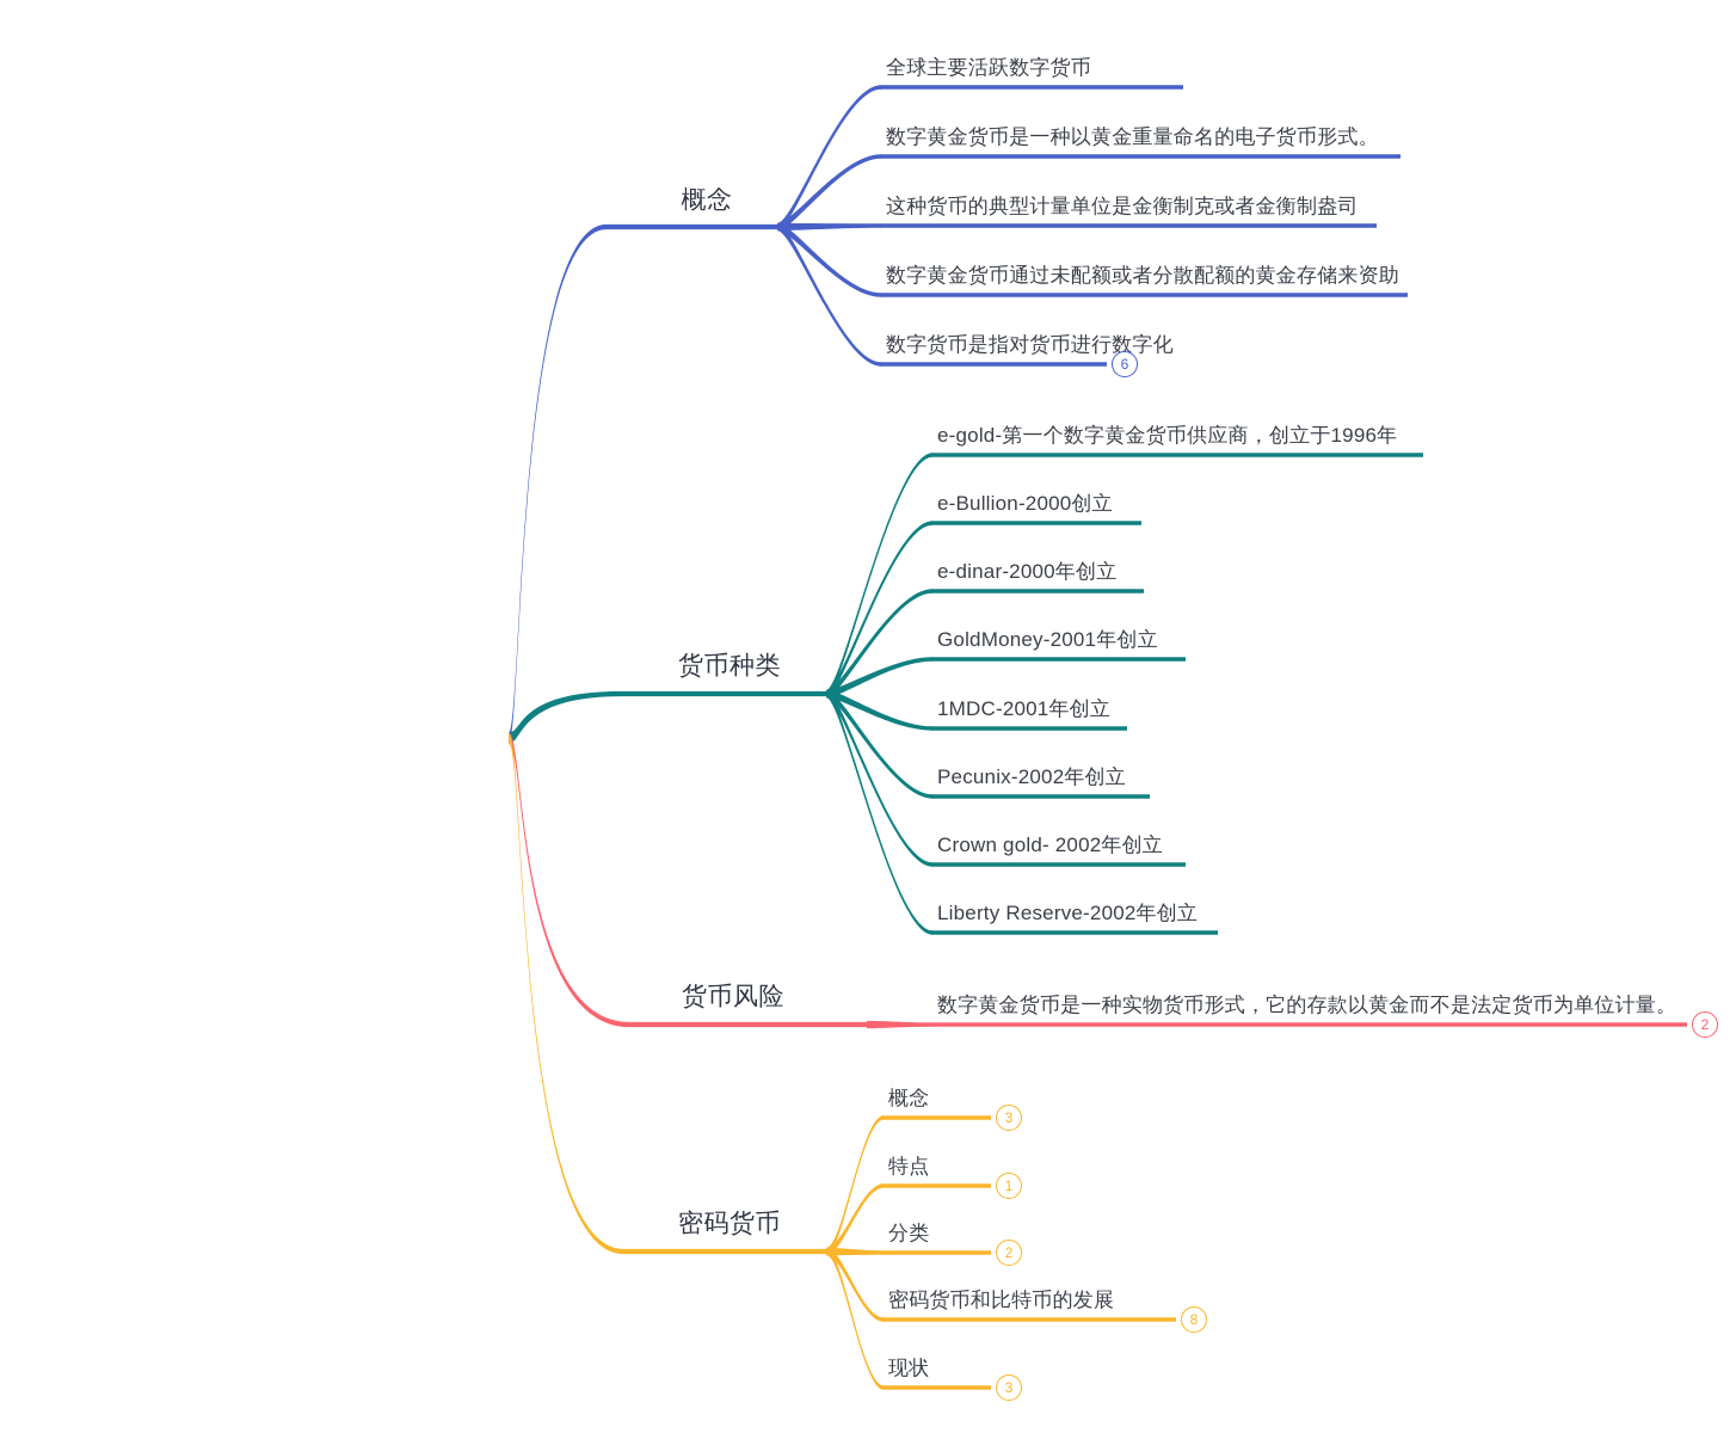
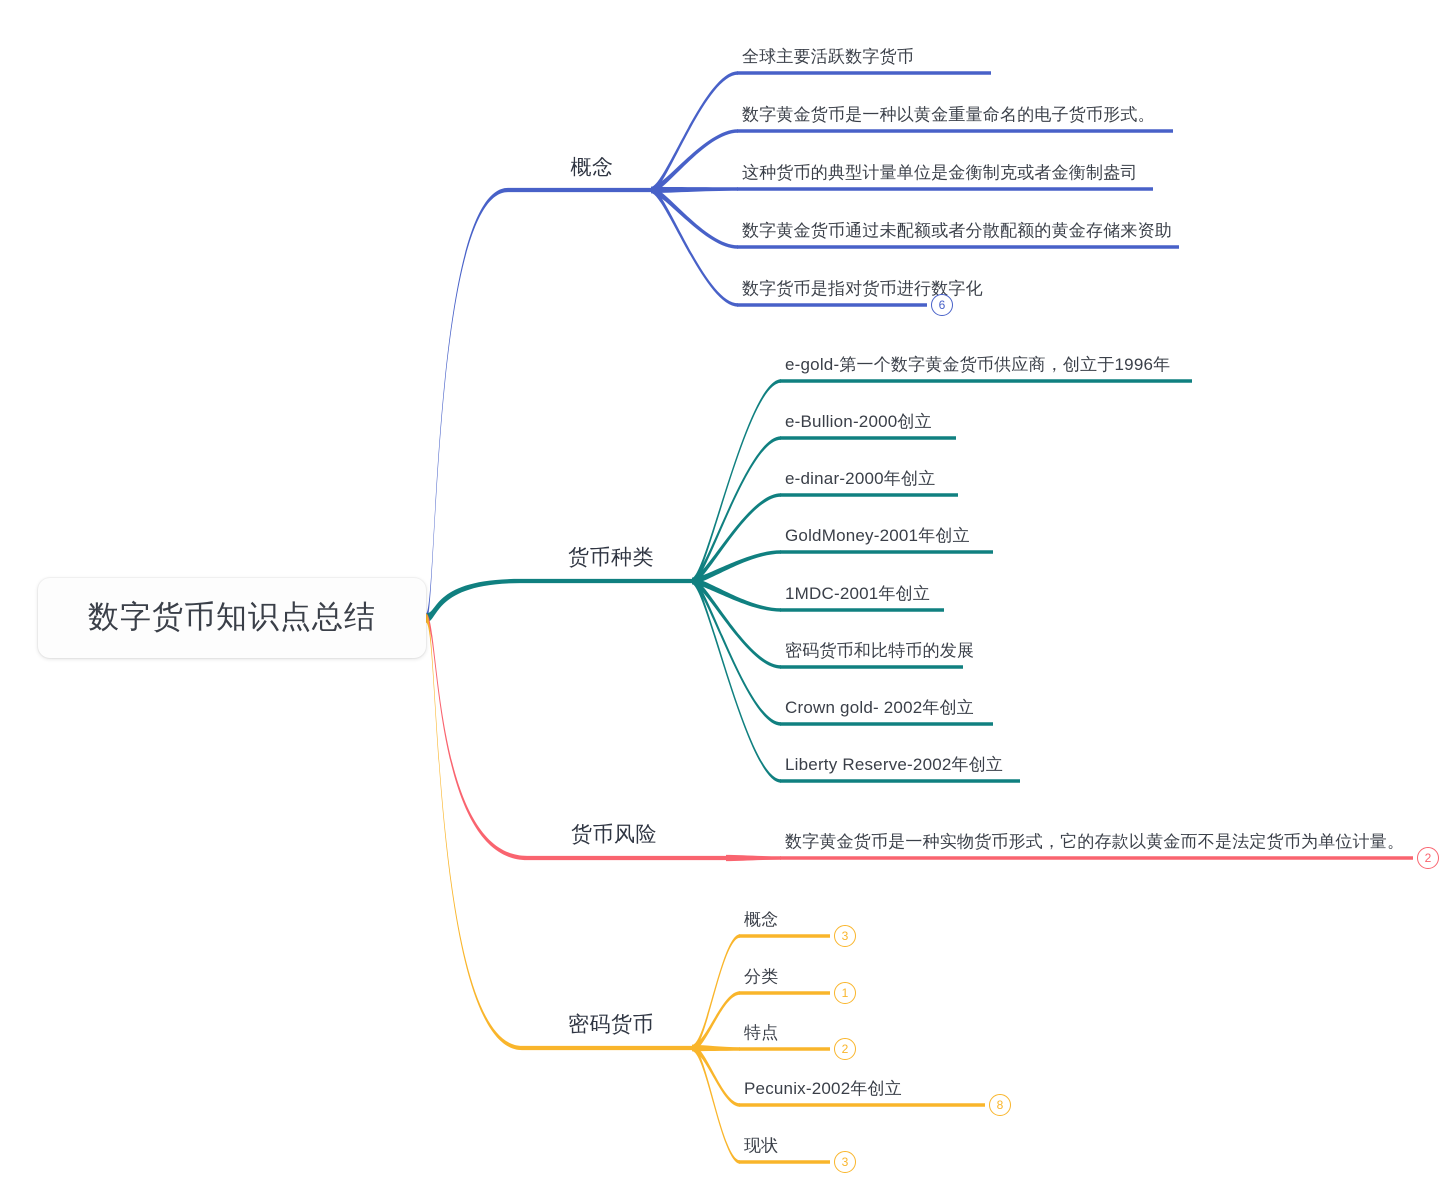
+ 数字货币知识点总结
  概念
  全球主要活跃数字货币
  数字黄金货币是一种以黄金重量命名的电子货币形式。
  这种货币的典型计量单位是金衡制克或者金衡制盎司
  数字黄金货币通过未配额或者分散配额的黄金存储来资助
  数字货币是指对货币进行数字化
  6
  货币种类
  e-gold-第一个数字黄金货币供应商，创立于1996年
  e-Bullion-2000创立
  e-dinar-2000年创立
  GoldMoney-2001年创立
  1MDC-2001年创立
- Pecunix-2002年创立
+ 密码货币和比特币的发展
  Crown gold- 2002年创立
  Liberty Reserve-2002年创立
  货币风险
  数字黄金货币是一种实物货币形式，它的存款以黄金而不是法定货币为单位计量。
  2
  密码货币
  概念
  3
- 特点
+ 分类
  1
- 分类
+ 特点
  2
- 密码货币和比特币的发展
+ Pecunix-2002年创立
  8
  现状
  3
